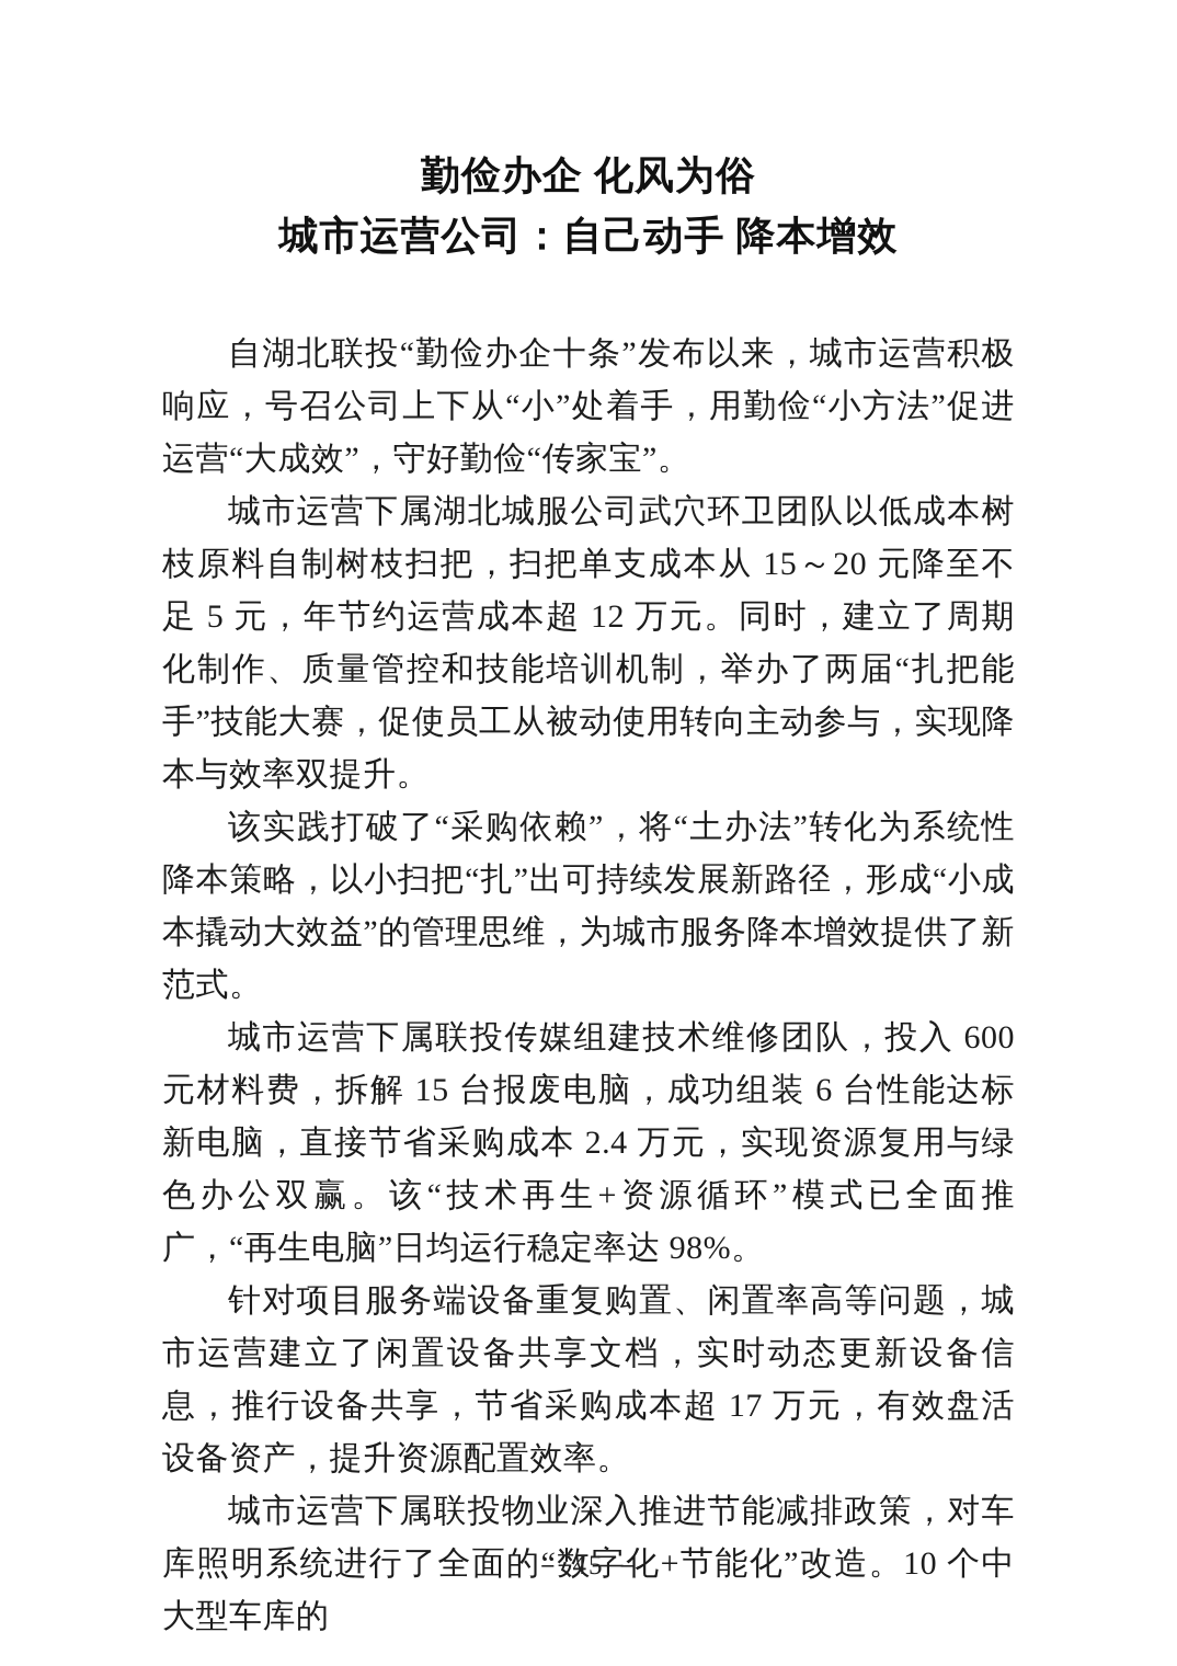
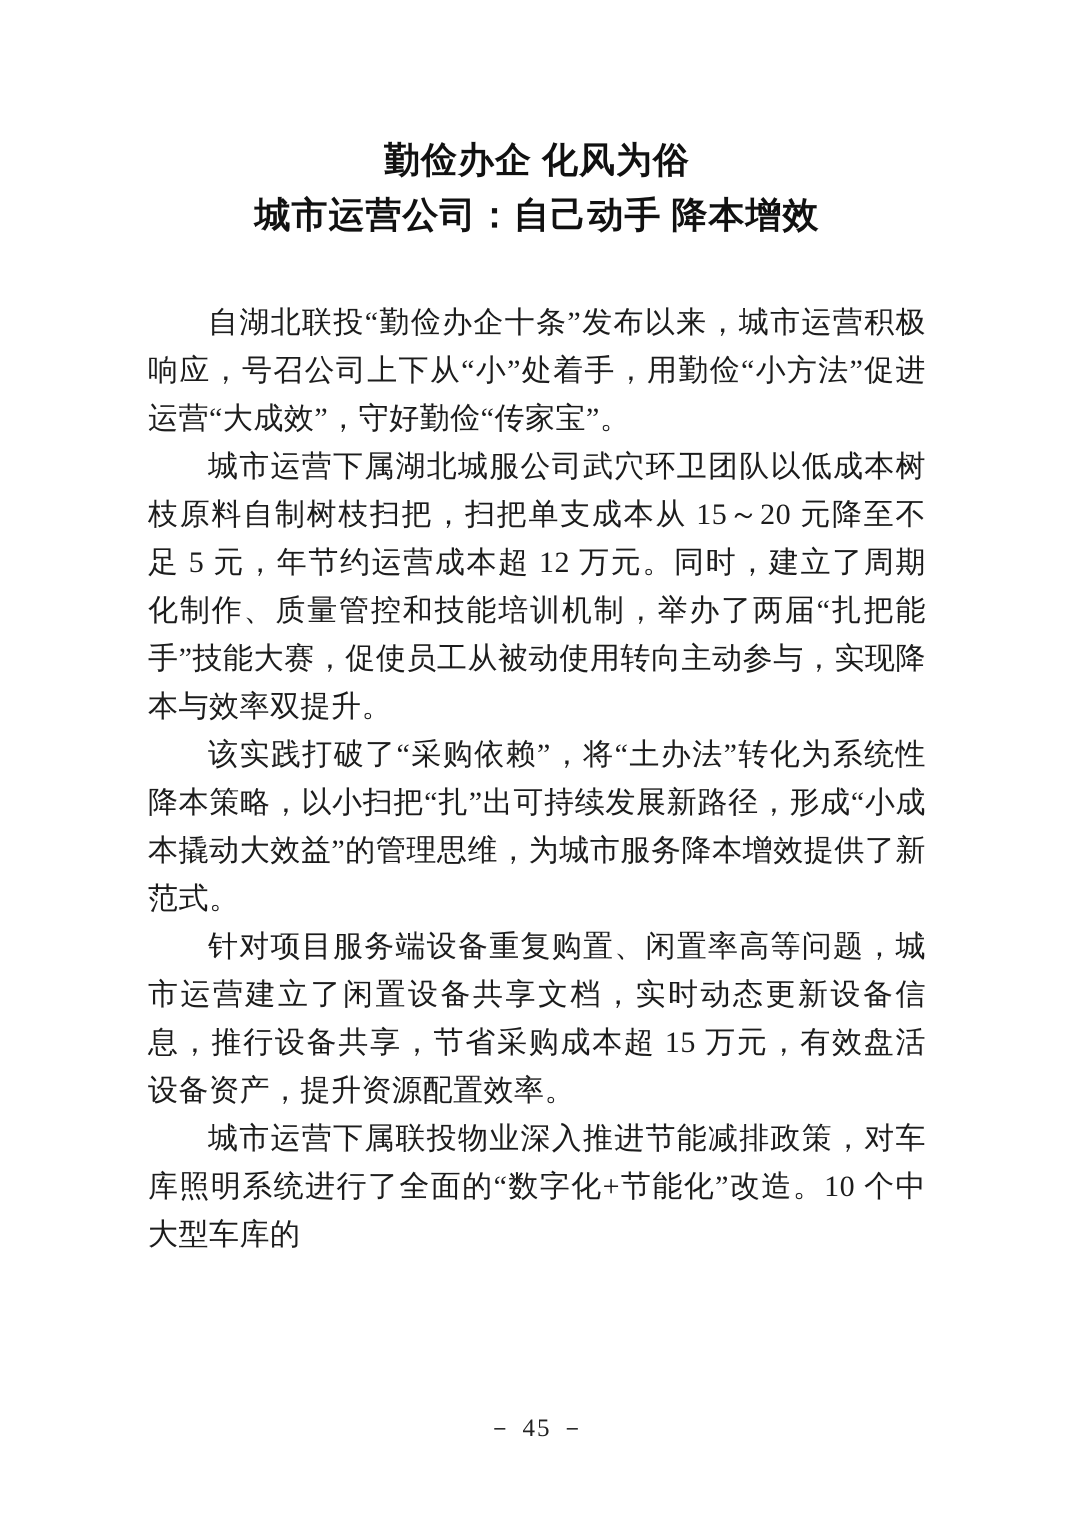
  勤俭办企 化风为俗
  城市运营公司：自己动手 降本增效
  自湖北联投“勤俭办企十条”发布以来，城市运营积极响应，号召公司上下从“小”处着手，用勤俭“小方法”促进运营“大成效”，守好勤俭“传家宝”。
  城市运营下属湖北城服公司武穴环卫团队以低成本树枝原料自制树枝扫把，扫把单支成本从 15～20 元降至不足 5 元，年节约运营成本超 12 万元。同时，建立了周期化制作、质量管控和技能培训机制，举办了两届“扎把能手”技能大赛，促使员工从被动使用转向主动参与，实现降本与效率双提升。
  该实践打破了“采购依赖”，将“土办法”转化为系统性降本策略，以小扫把“扎”出可持续发展新路径，形成“小成本撬动大效益”的管理思维，为城市服务降本增效提供了新范式。
- 城市运营下属联投传媒组建技术维修团队，投入 600 元材料费，拆解 15 台报废电脑，成功组装 6 台性能达标新电脑，直接节省采购成本 2.4 万元，实现资源复用与绿色办公双赢。该“技术再生+资源循环”模式已全面推广，“再生电脑”日均运行稳定率达 98%。
- 针对项目服务端设备重复购置、闲置率高等问题，城市运营建立了闲置设备共享文档，实时动态更新设备信息，推行设备共享，节省采购成本超 17 万元，有效盘活设备资产，提升资源配置效率。
+ 针对项目服务端设备重复购置、闲置率高等问题，城市运营建立了闲置设备共享文档，实时动态更新设备信息，推行设备共享，节省采购成本超 15 万元，有效盘活设备资产，提升资源配置效率。
  城市运营下属联投物业深入推进节能减排政策，对车库照明系统进行了全面的“数字化+节能化”改造。10 个中大型车库的
  － 45 －
